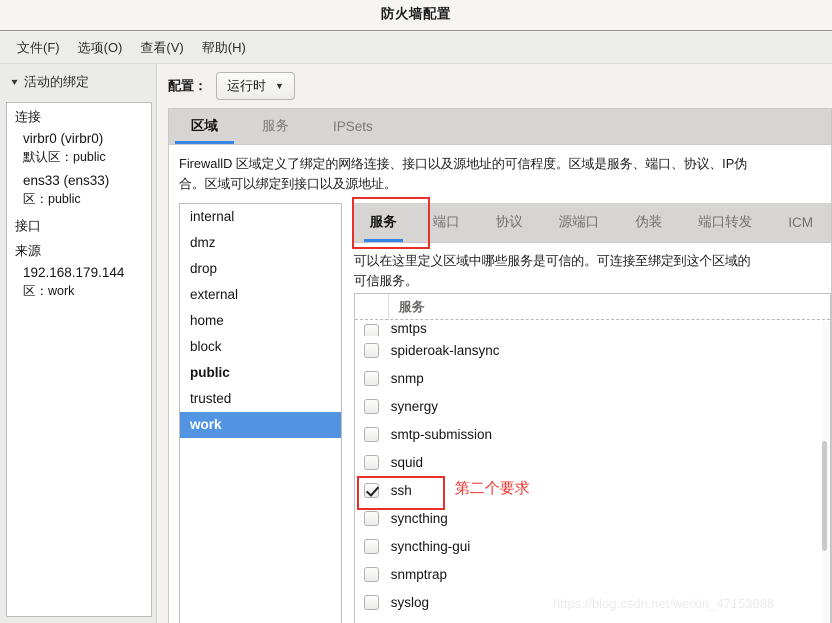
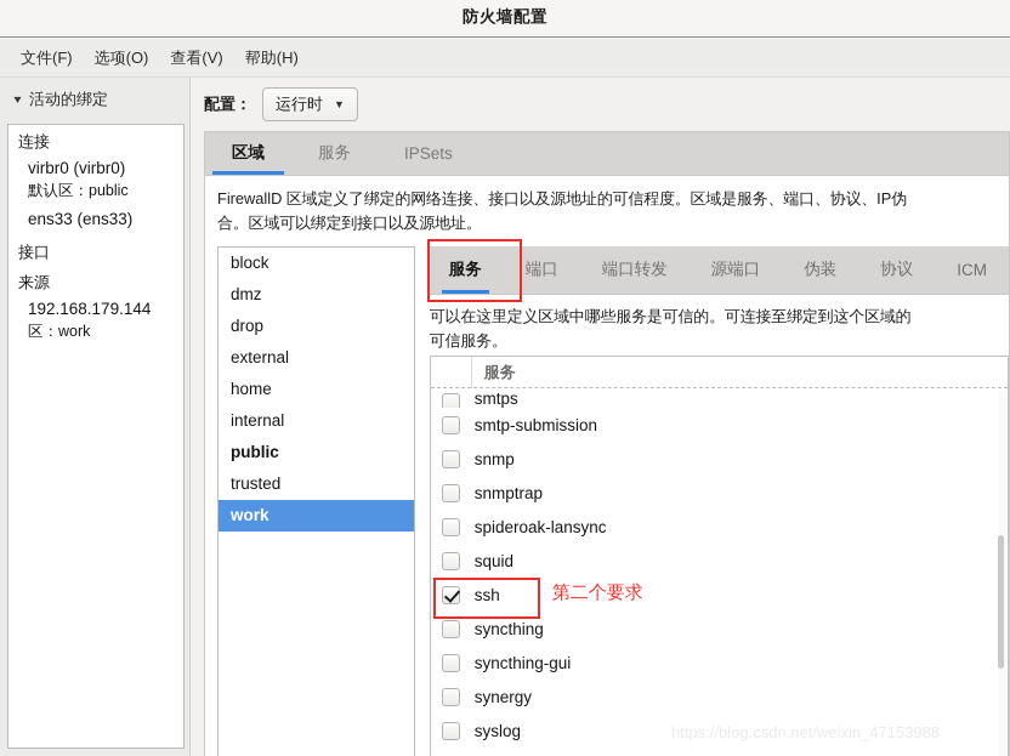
  防火墙配置
  文件(F)
  选项(O)
  查看(V)
  帮助(H)
  ▾
  活动的绑定
  连接
  virbr0 (virbr0)
  默认区：public
  ens33 (ens33)
- 区：public
  接口
  来源
  192.168.179.144
  区：work
  配置：
  运行时
  ▼
  区域
  服务
  IPSets
  FirewallD 区域定义了绑定的网络连接、接口以及源地址的可信程度。区域是服务、端口、协议、IP伪
  合。区域可以绑定到接口以及源地址。
- internal
+ block
  dmz
  drop
  external
  home
- block
+ internal
  public
  trusted
  work
  服务
  端口
- 协议
+ 端口转发
  源端口
  伪装
- 端口转发
+ 协议
  ICM
  可以在这里定义区域中哪些服务是可信的。可连接至绑定到这个区域的
  可信服务。
  服务
  smtps
- spideroak-lansync
+ smtp-submission
  snmp
- synergy
+ snmptrap
- smtp-submission
+ spideroak-lansync
  squid
  ssh
  第二个要求
  syncthing
  syncthing-gui
- snmptrap
+ synergy
  syslog
